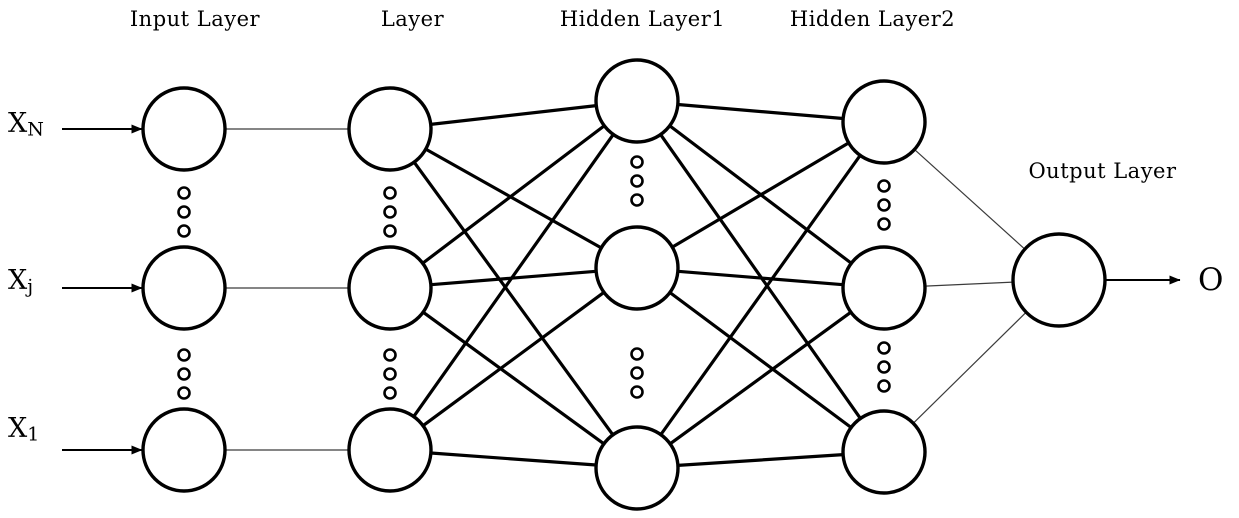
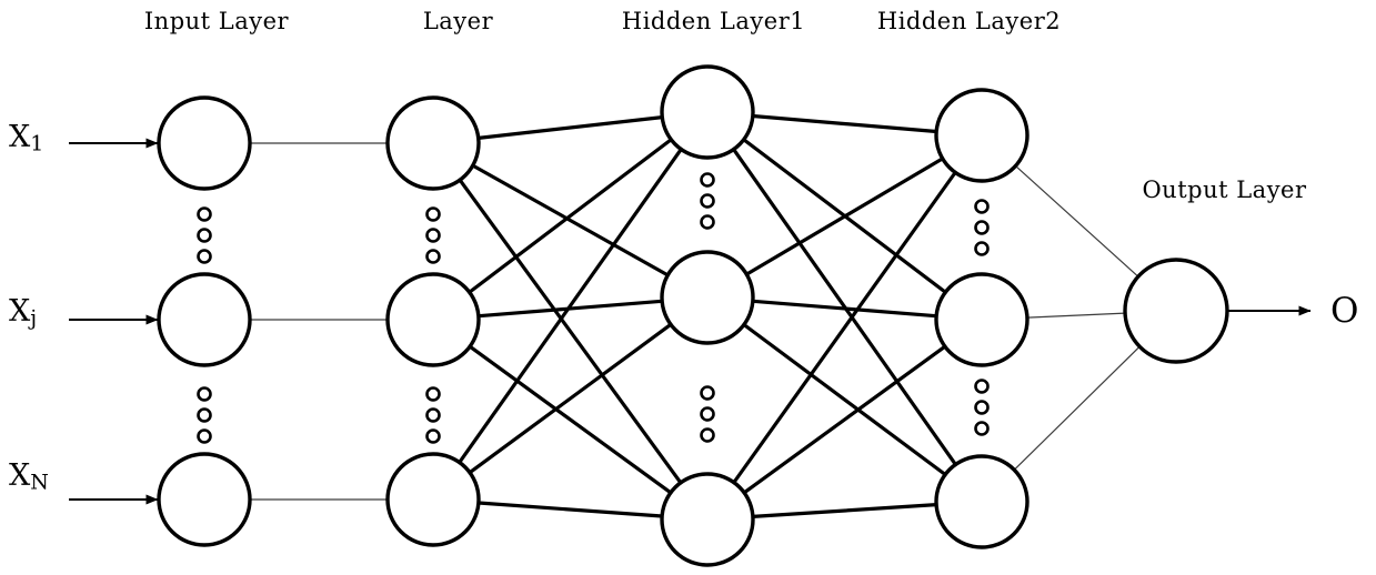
  Input Layer
  Layer
  Hidden Layer1
  Hidden Layer2
  Output Layer
- XN
+ X1
  Xj
- X1
+ XN
  O
